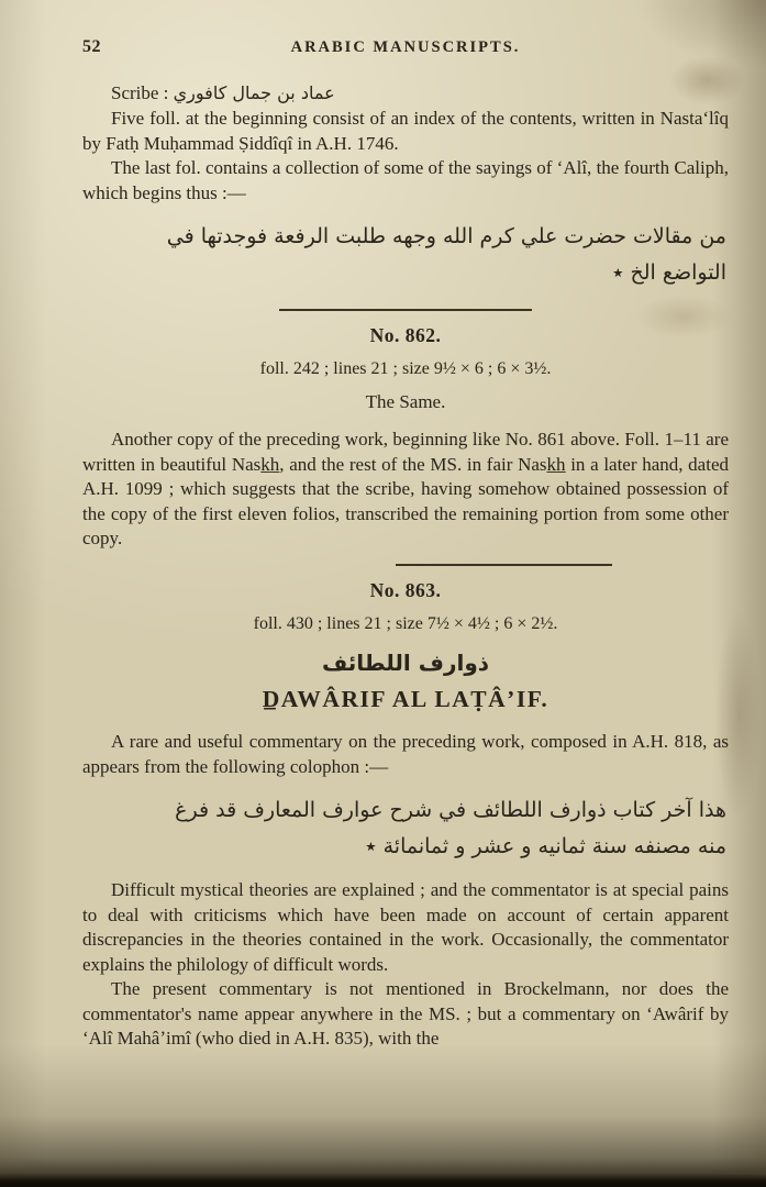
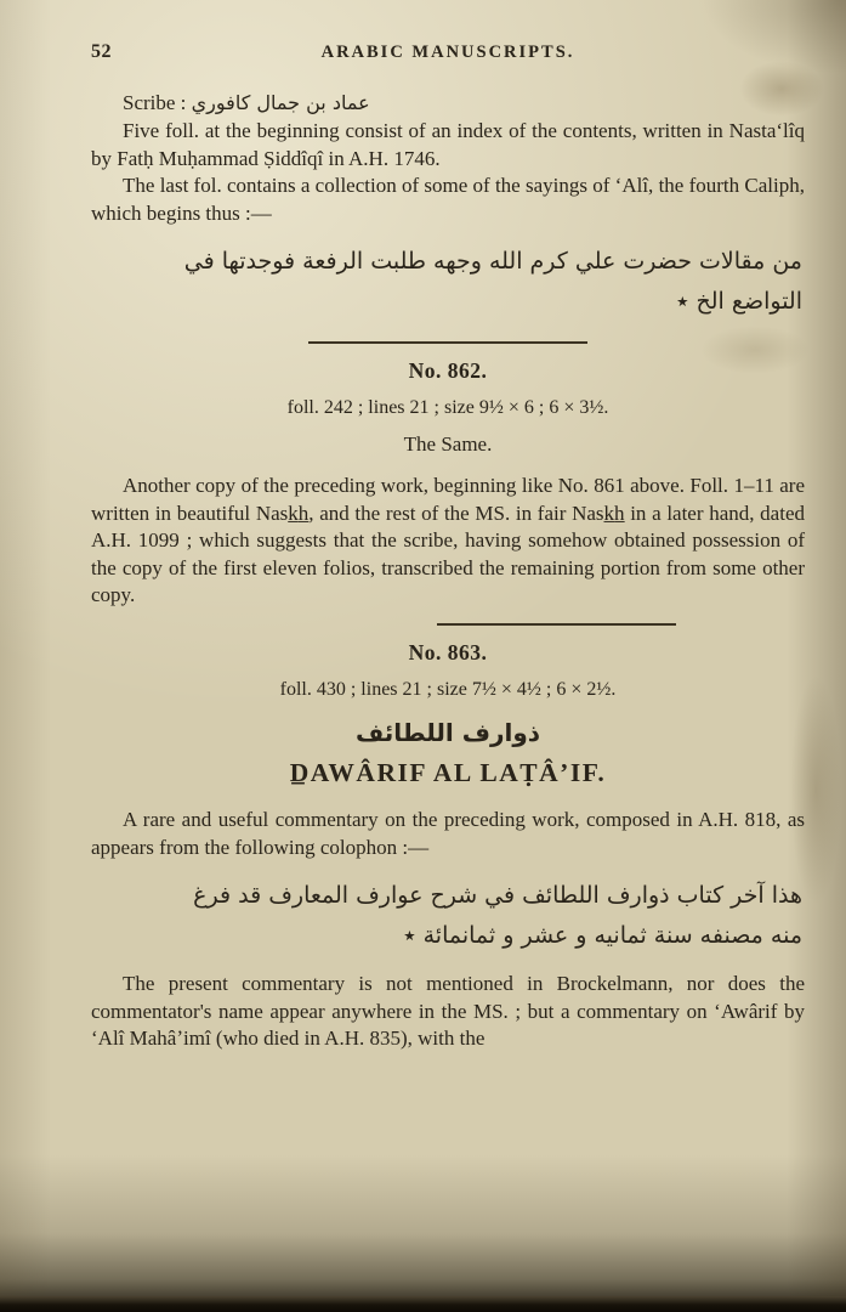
  52
  ARABIC MANUSCRIPTS.
  Scribe : عماد بن جمال كافوري
  Five foll. at the beginning consist of an index of the contents, written in Nastaʻlîq by Fatḥ Muḥammad Ṣiddîqî in A.H. 1746.
  The last fol. contains a collection of some of the sayings of ʻAlî, the fourth Caliph, which begins thus :—
  من مقالات حضرت علي كرم الله وجهه طلبت الرفعة فوجدتها في
  التواضع الخ ٭
  No. 862.
  foll. 242 ; lines 21 ; size 9½ × 6 ; 6 × 3½.
  The Same.
  Another copy of the preceding work, beginning like No. 861 above. Foll. 1–11 are written in beautiful Nask̲h̲, and the rest of the MS. in fair Nask̲h̲ in a later hand, dated A.H. 1099 ; which suggests that the scribe, having somehow obtained possession of the copy of the first eleven folios, transcribed the remaining portion from some other copy.
  No. 863.
  foll. 430 ; lines 21 ; size 7½ × 4½ ; 6 × 2½.
  ذوارف اللطائف
  D̲AWÂRIF AL LAṬÂʼIF.
  A rare and useful commentary on the preceding work, composed in A.H. 818, as appears from the following colophon :—
  هذا آخر كتاب ذوارف اللطائف في شرح عوارف المعارف قد فرغ
  منه مصنفه سنة ثمانيه و عشر و ثمانمائة ٭
- Difficult mystical theories are explained ; and the commentator is at special pains to deal with criticisms which have been made on account of certain apparent discrepancies in the theories contained in the work. Occasionally, the commentator explains the philology of difficult words.
  The present commentary is not mentioned in Brockelmann, nor does the commentator's name appear anywhere in the MS. ; but a commentary on ʻAwârif by ʻAlî Mahâʼimî (who died in A.H. 835), with the
